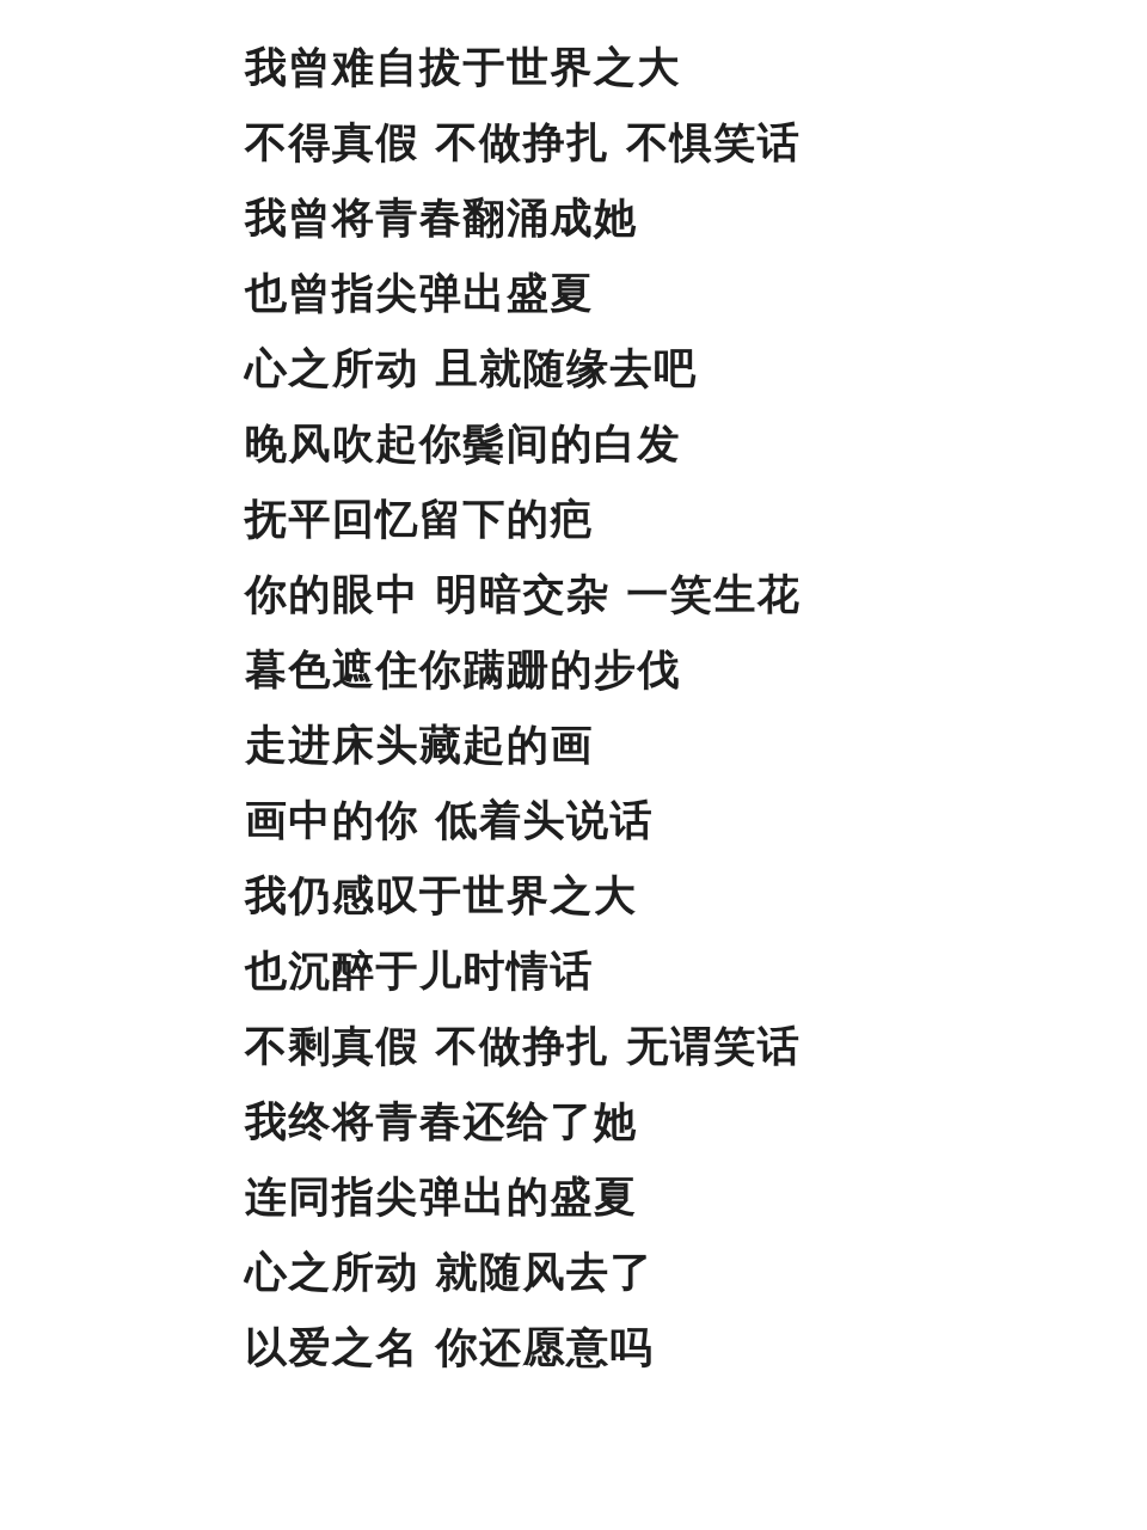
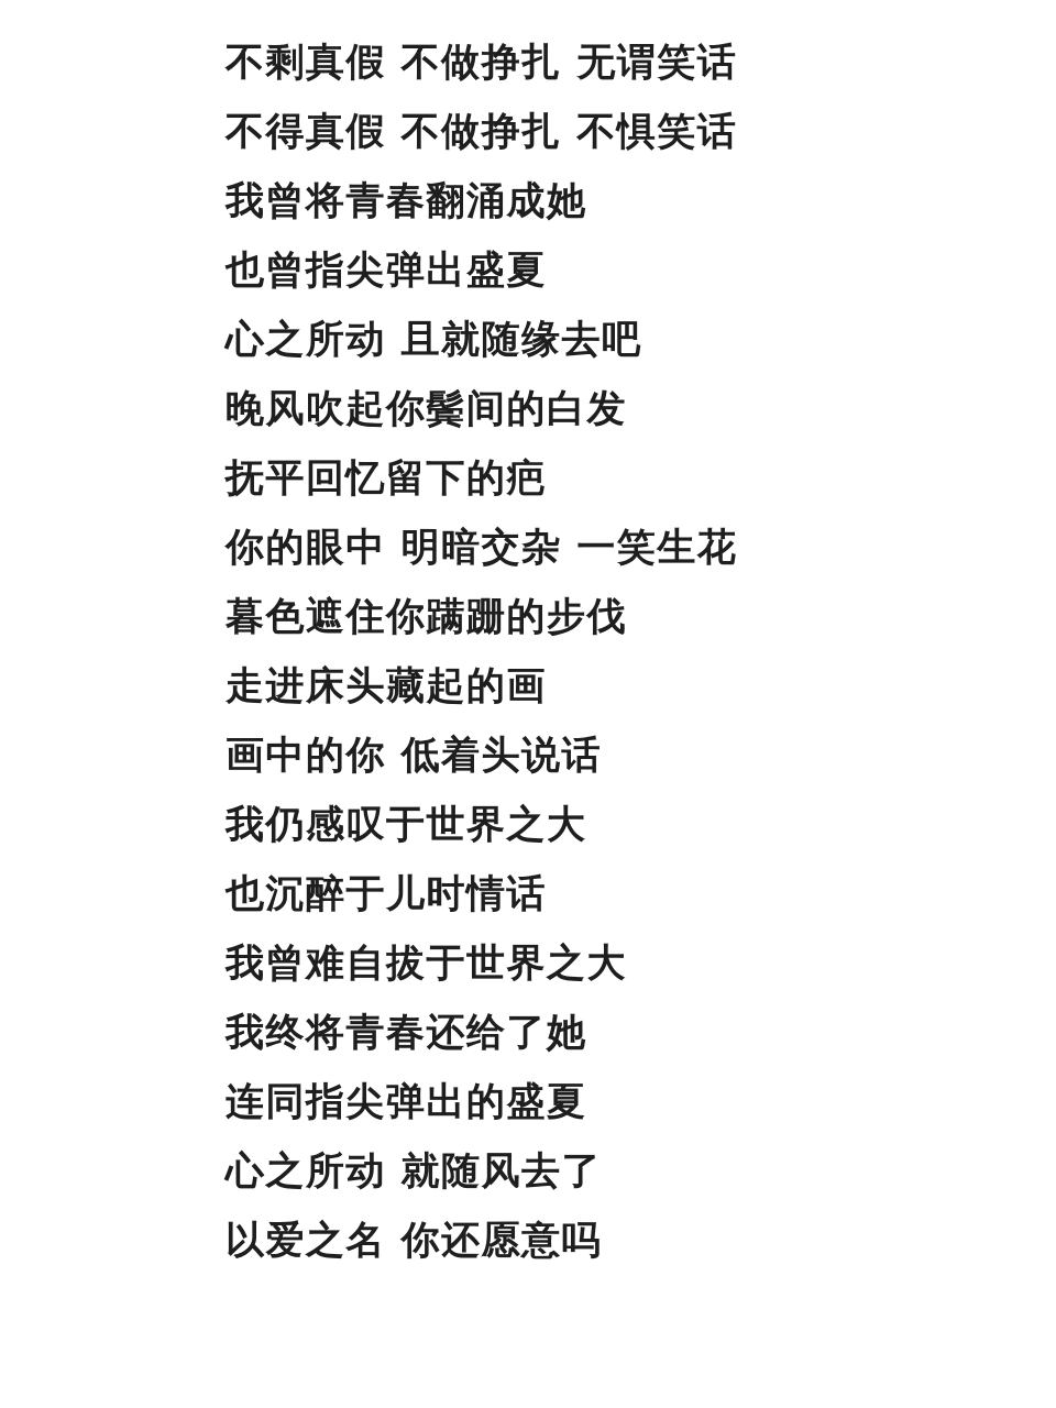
- 我曾难自拔于世界之大
+ 不剩真假 不做挣扎 无谓笑话
  不得真假 不做挣扎 不惧笑话
  我曾将青春翻涌成她
  也曾指尖弹出盛夏
  心之所动 且就随缘去吧
  晚风吹起你鬓间的白发
  抚平回忆留下的疤
  你的眼中 明暗交杂 一笑生花
  暮色遮住你蹒跚的步伐
  走进床头藏起的画
  画中的你 低着头说话
  我仍感叹于世界之大
  也沉醉于儿时情话
- 不剩真假 不做挣扎 无谓笑话
+ 我曾难自拔于世界之大
  我终将青春还给了她
  连同指尖弹出的盛夏
  心之所动 就随风去了
  以爱之名 你还愿意吗
